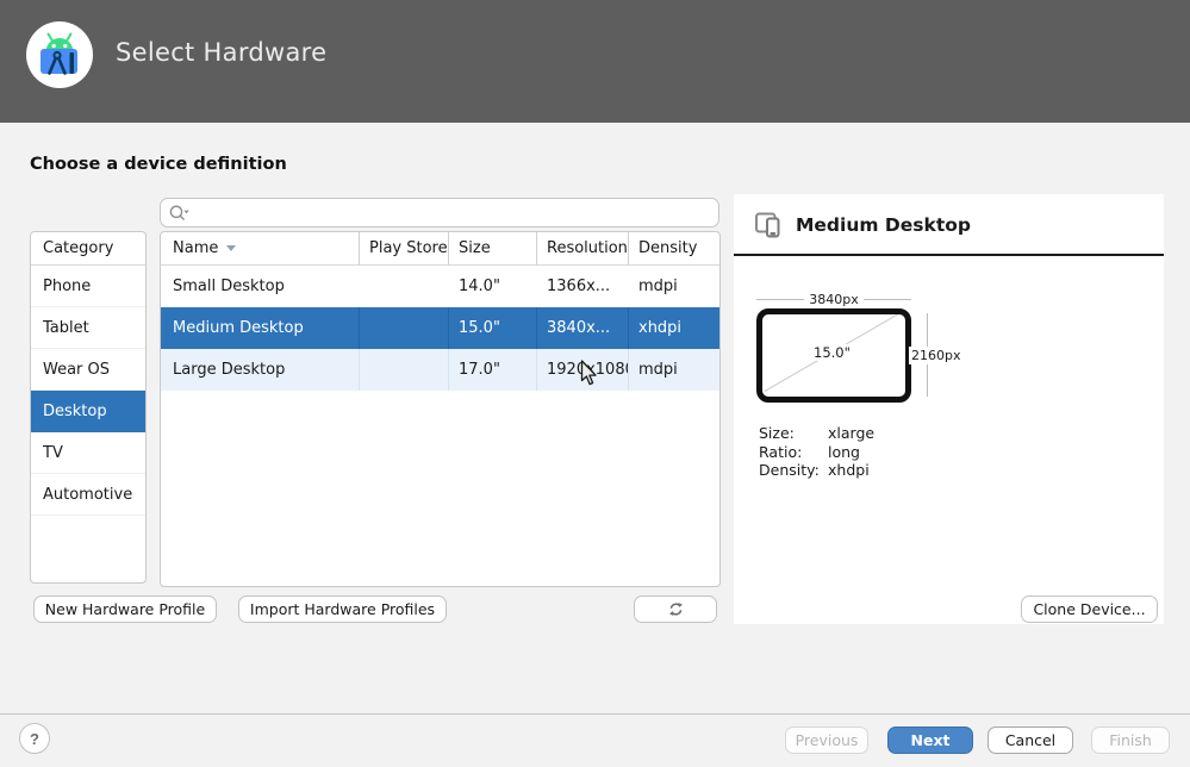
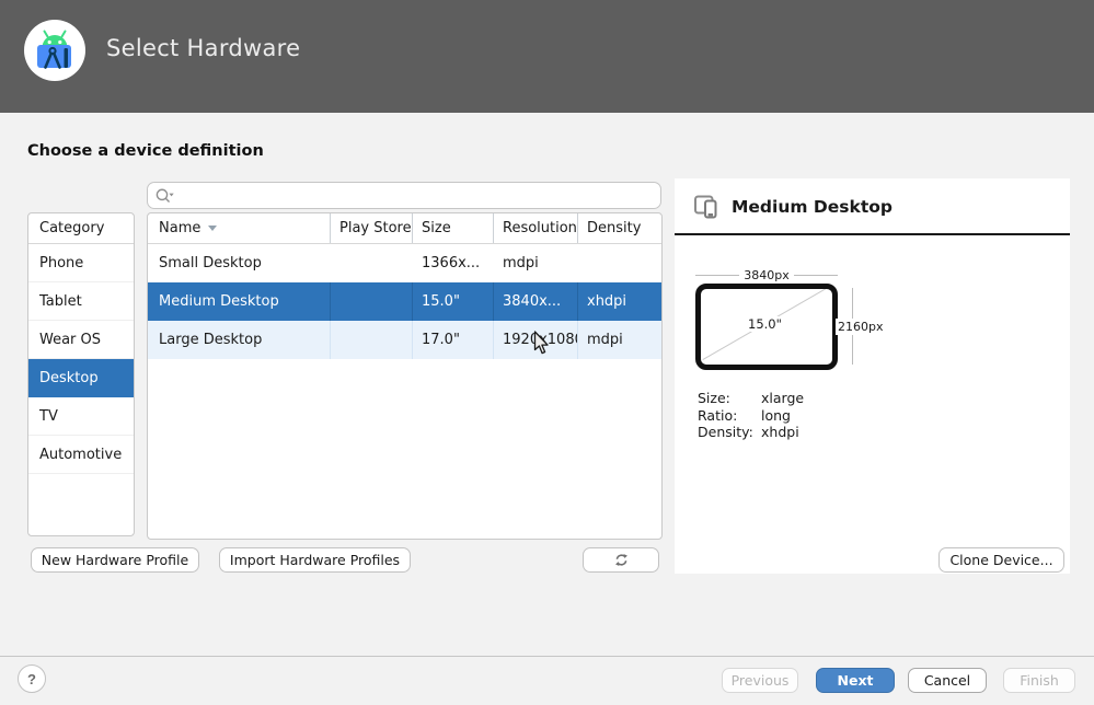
  Select Hardware
  Choose a device definition
  Category
  Phone
  Tablet
  Wear OS
  Desktop
  TV
  Automotive
  Name
  Play Store
  Size
  Resolution
  Density
  Small Desktop
- 14.0"
  1366x...
  mdpi
  Medium Desktop
  15.0"
  3840x...
  xhdpi
  Large Desktop
  17.0"
  mdpi
  New Hardware Profile
  Import Hardware Profiles
  Medium Desktop
  3840px
  15.0"
  2160px
  Size: xlarge
  Ratio: long
  Density: xhdpi
  Clone Device...
  ?
  Previous
  Next
  Cancel
  Finish
